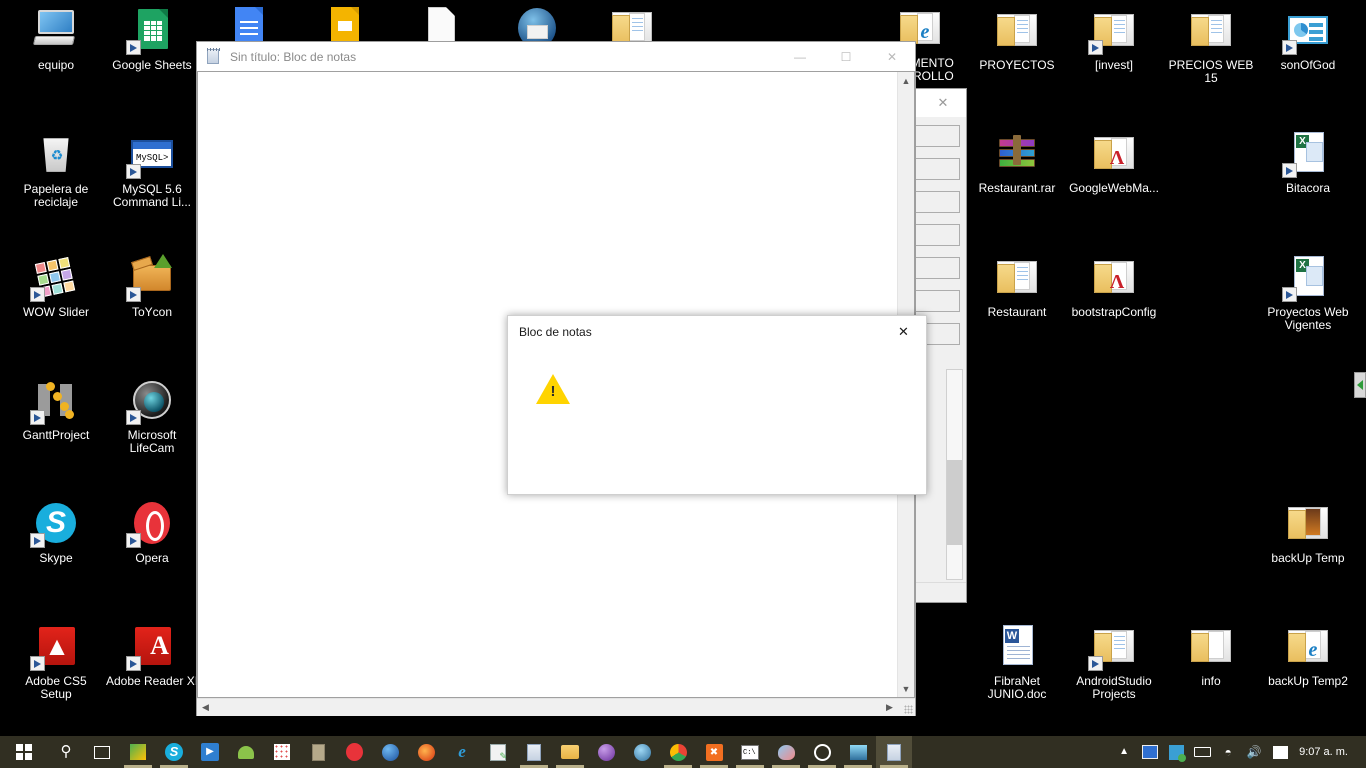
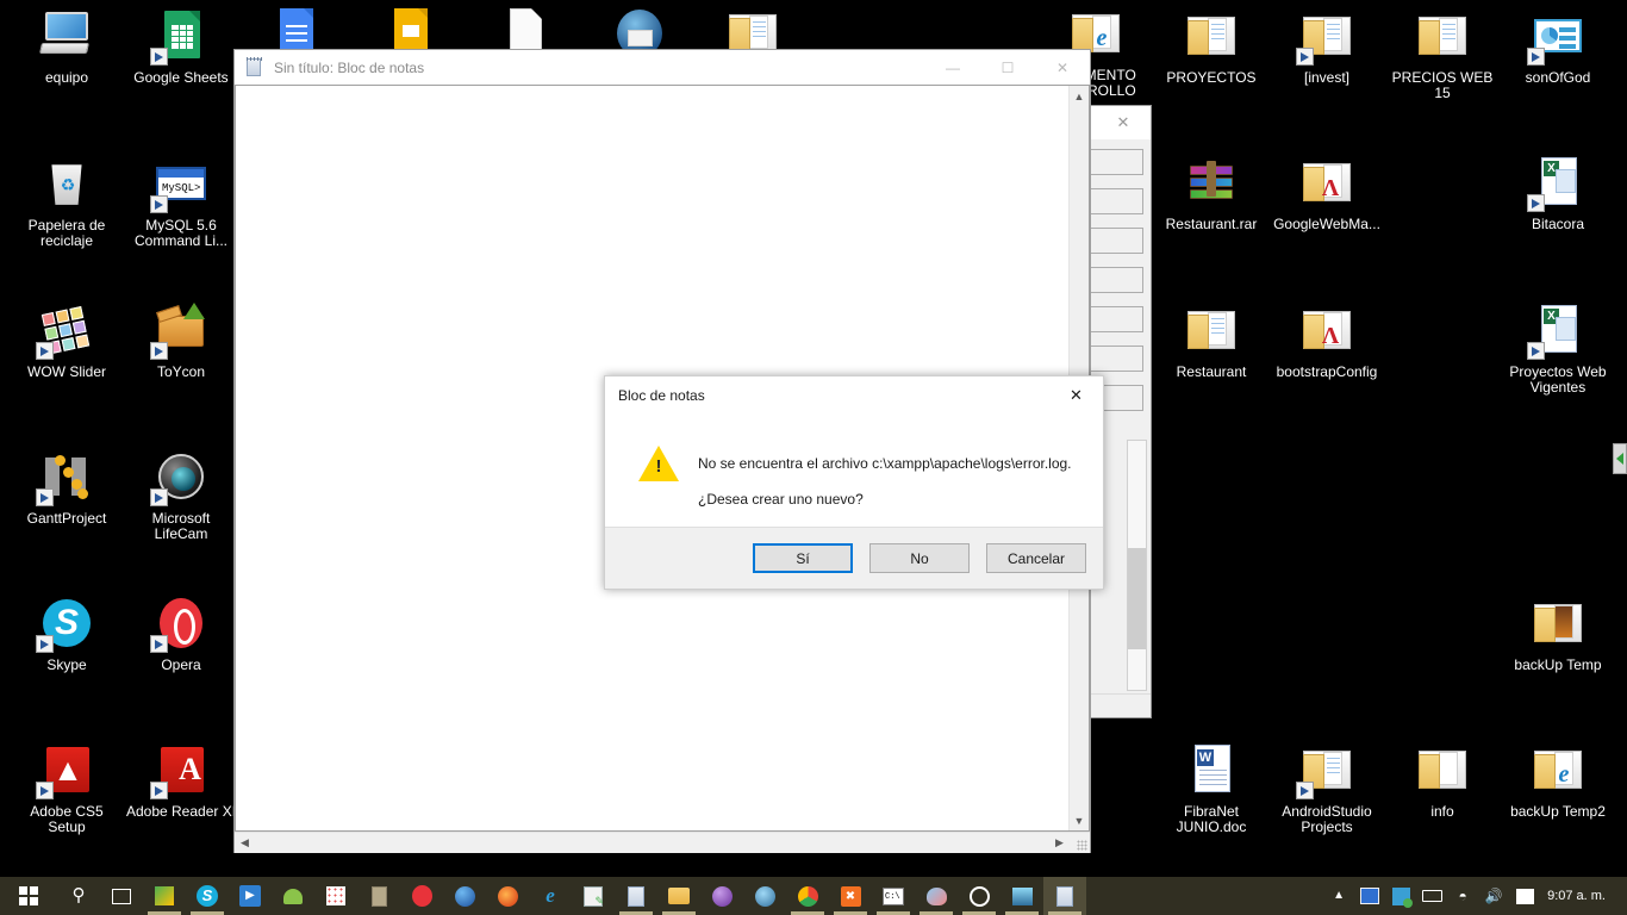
  e
  equipo
  Google Sheets
  ♻
  Papelera de reciclaje
  MySQL>
  MySQL 5.6 Command Li...
  WOW Slider
  ToYcon
  GanttProject
  Microsoft LifeCam
  S
  Skype
  Opera
  ▲
  Adobe CS5 Setup
  A
  Adobe Reader X
  PROYECTOS
  [invest]
  PRECIOS WEB 15
  sonOfGod
  Restaurant.rar
  Λ
  GoogleWebMa...
  X
  Bitacora
  Restaurant
  Λ
  bootstrapConfig
  X
  Proyectos Web Vigentes
  backUp Temp
  W
  FibraNet JUNIO.doc
  AndroidStudio Projects
  info
  e
  backUp Temp2
  ✕
  Sin título: Bloc de notas
  —
  ☐
  ✕
  ▲
  ▼
  ◀
  ▶
  Bloc de notas
  ✕
  !
+ No se encuentra el archivo c:\xampp\apache\logs\error.log.
+ ¿Desea crear uno nuevo?
+ Sí
+ No
+ Cancelar
  ⚲
  S
  ▶
  e
  ✎
  ✖
  C:\
  ▲
  ◓
  🔊
  9:07 a. m.
